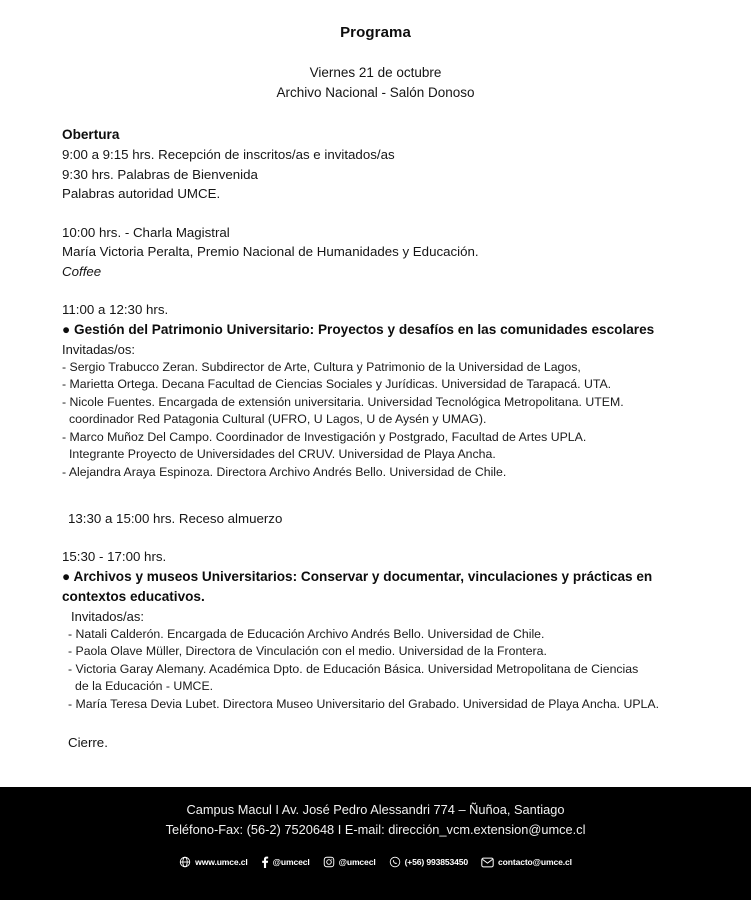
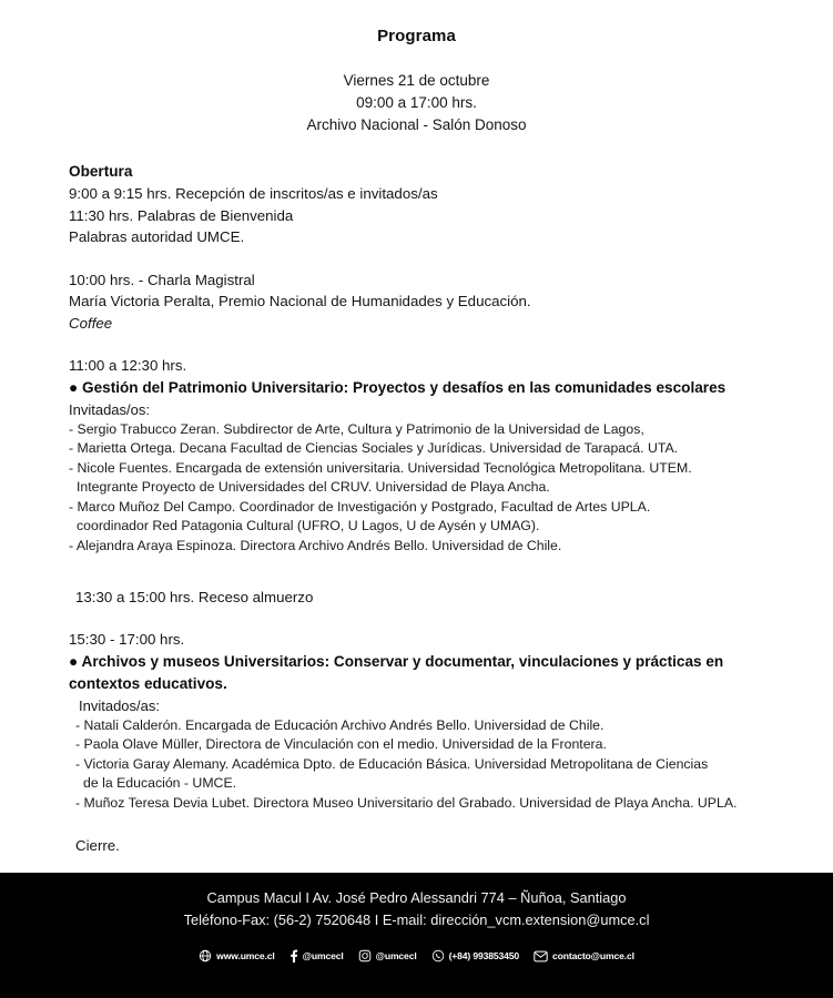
  Programa
  Viernes 21 de octubre
+ 09:00 a 17:00 hrs.
  Archivo Nacional - Salón Donoso
  Obertura
  9:00 a 9:15 hrs. Recepción de inscritos/as e invitados/as
- 9:30 hrs. Palabras de Bienvenida
+ 11:30 hrs. Palabras de Bienvenida
  Palabras autoridad UMCE.
  10:00 hrs. - Charla Magistral
  María Victoria Peralta, Premio Nacional de Humanidades y Educación.
  Coffee
  11:00 a 12:30 hrs.
  ● Gestión del Patrimonio Universitario: Proyectos y desafíos en las comunidades escolares
  Invitadas/os:
  - Sergio Trabucco Zeran. Subdirector de Arte, Cultura y Patrimonio de la Universidad de Lagos,
  - Marietta Ortega. Decana Facultad de Ciencias Sociales y Jurídicas. Universidad de Tarapacá. UTA.
  - Nicole Fuentes. Encargada de extensión universitaria. Universidad Tecnológica Metropolitana. UTEM.
- coordinador Red Patagonia Cultural (UFRO, U Lagos, U de Aysén y UMAG).
+ Integrante Proyecto de Universidades del CRUV. Universidad de Playa Ancha.
  - Marco Muñoz Del Campo. Coordinador de Investigación y Postgrado, Facultad de Artes UPLA.
- Integrante Proyecto de Universidades del CRUV. Universidad de Playa Ancha.
+ coordinador Red Patagonia Cultural (UFRO, U Lagos, U de Aysén y UMAG).
  - Alejandra Araya Espinoza. Directora Archivo Andrés Bello. Universidad de Chile.
  13:30 a 15:00 hrs. Receso almuerzo
  15:30 - 17:00 hrs.
  ● Archivos y museos Universitarios: Conservar y documentar, vinculaciones y prácticas en
  contextos educativos.
  Invitados/as:
  - Natali Calderón. Encargada de Educación Archivo Andrés Bello. Universidad de Chile.
  - Paola Olave Müller, Directora de Vinculación con el medio. Universidad de la Frontera.
  - Victoria Garay Alemany. Académica Dpto. de Educación Básica. Universidad Metropolitana de Ciencias
  de la Educación - UMCE.
- - María Teresa Devia Lubet. Directora Museo Universitario del Grabado. Universidad de Playa Ancha. UPLA.
+ - Muñoz Teresa Devia Lubet. Directora Museo Universitario del Grabado. Universidad de Playa Ancha. UPLA.
  Cierre.
  Campus Macul I Av. José Pedro Alessandri 774 – Ñuñoa, Santiago
  Teléfono-Fax: (56-2) 7520648 I E-mail: dirección_vcm.extension@umce.cl
  www.umce.cl
  @umcecl
  @umcecl
- (+56) 993853450
+ (+84) 993853450
  contacto@umce.cl
